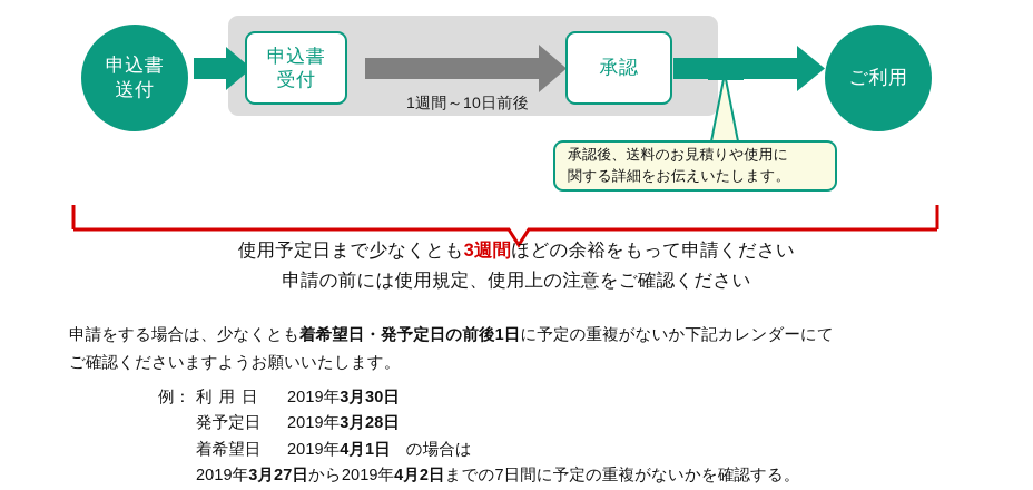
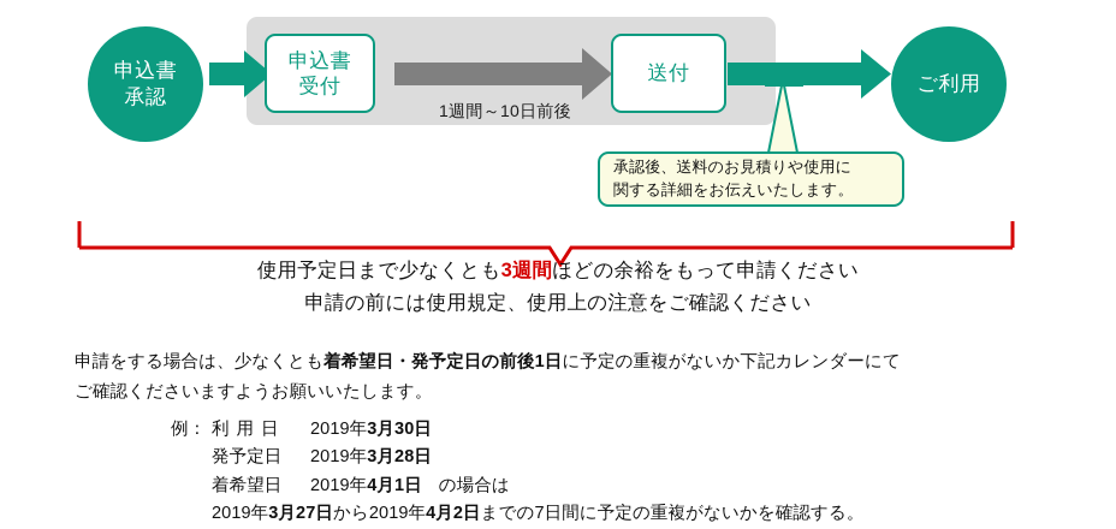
  申込書
- 送付
+ 承認
  申込書
  受付
- 承認
+ 送付
  ご利用
  1週間～10日前後
  承認後、送料のお見積りや使用に
  関する詳細をお伝えいたします。
  使用予定日まで少なくとも3週間ほどの余裕をもって申請ください
  申請の前には使用規定、使用上の注意をご確認ください
  申請をする場合は、少なくとも着希望日・発予定日の前後1日に予定の重複がないか下記カレンダーにて
  ご確認くださいますようお願いいたします。
  例：
  利用日
  2019年3月30日
  発予定日
  2019年3月28日
  着希望日
  2019年4月1日
  の場合は
  2019年
  3月27日
  から
  2019年
  4月2日
  までの7日間に予定の重複がないかを確認する。
